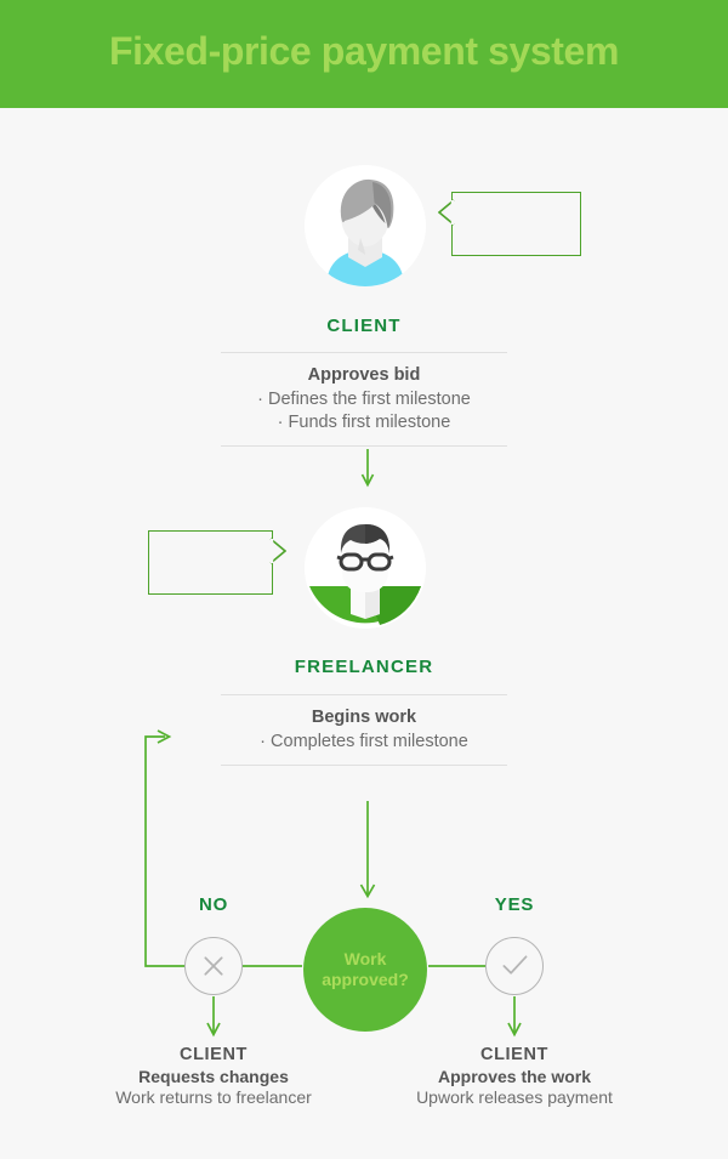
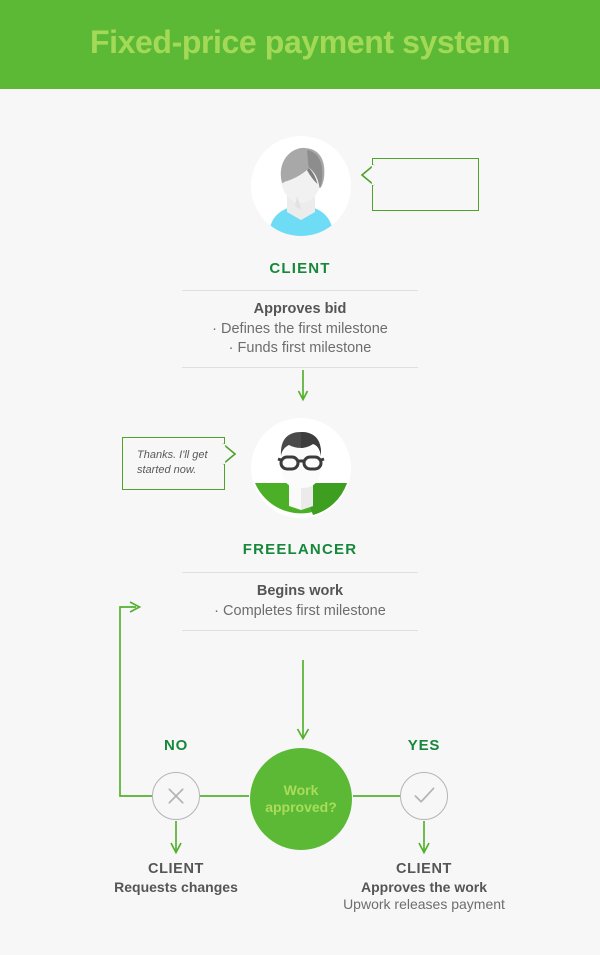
  Fixed-price payment system
  CLIENT
  Approves bid
  · Defines the first milestone
  · Funds first milestone
+ Thanks. I'll get
+ started now.
  FREELANCER
  Begins work
  · Completes first milestone
  Work
  approved?
  NO
  YES
  CLIENT
  Requests changes
- Work returns to freelancer
  CLIENT
  Approves the work
  Upwork releases payment
